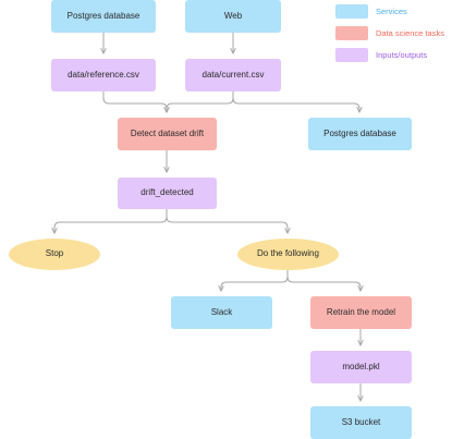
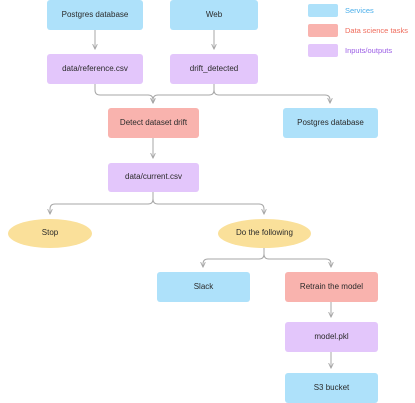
  Postgres database
  Web
  data/reference.csv
- data/current.csv
+ drift_detected
  Detect dataset drift
  Postgres database
- drift_detected
+ data/current.csv
  Stop
  Do the following
  Slack
  Retrain the model
  model.pkl
  S3 bucket
  Services
  Data science tasks
  Inputs/outputs
